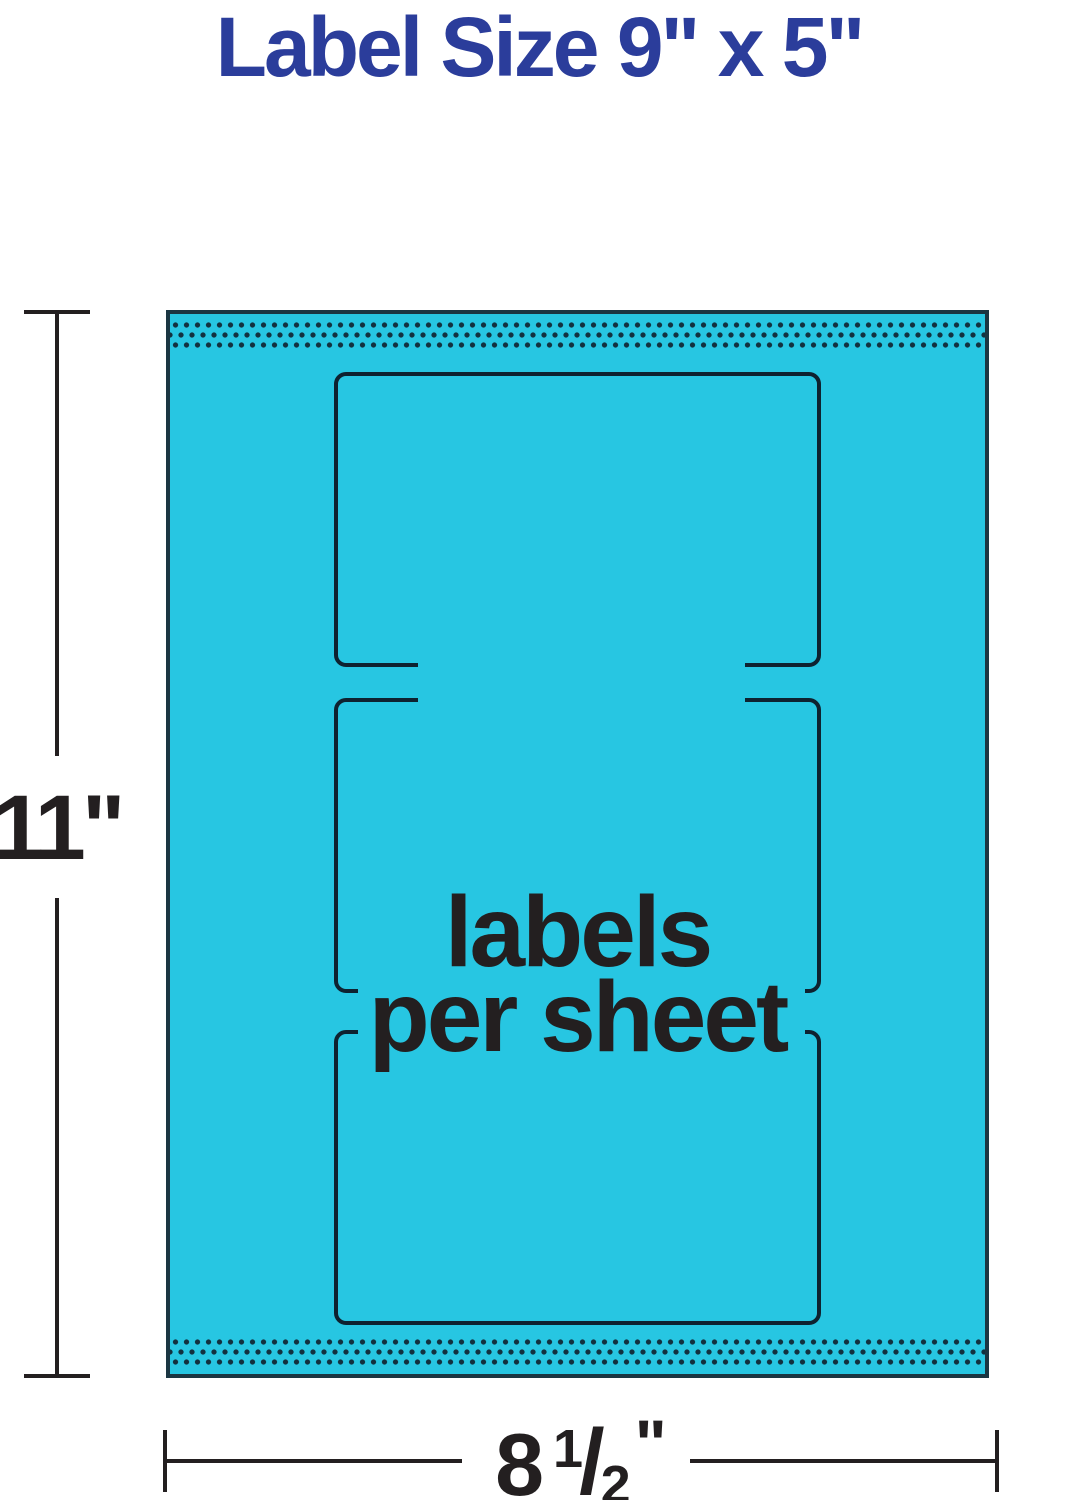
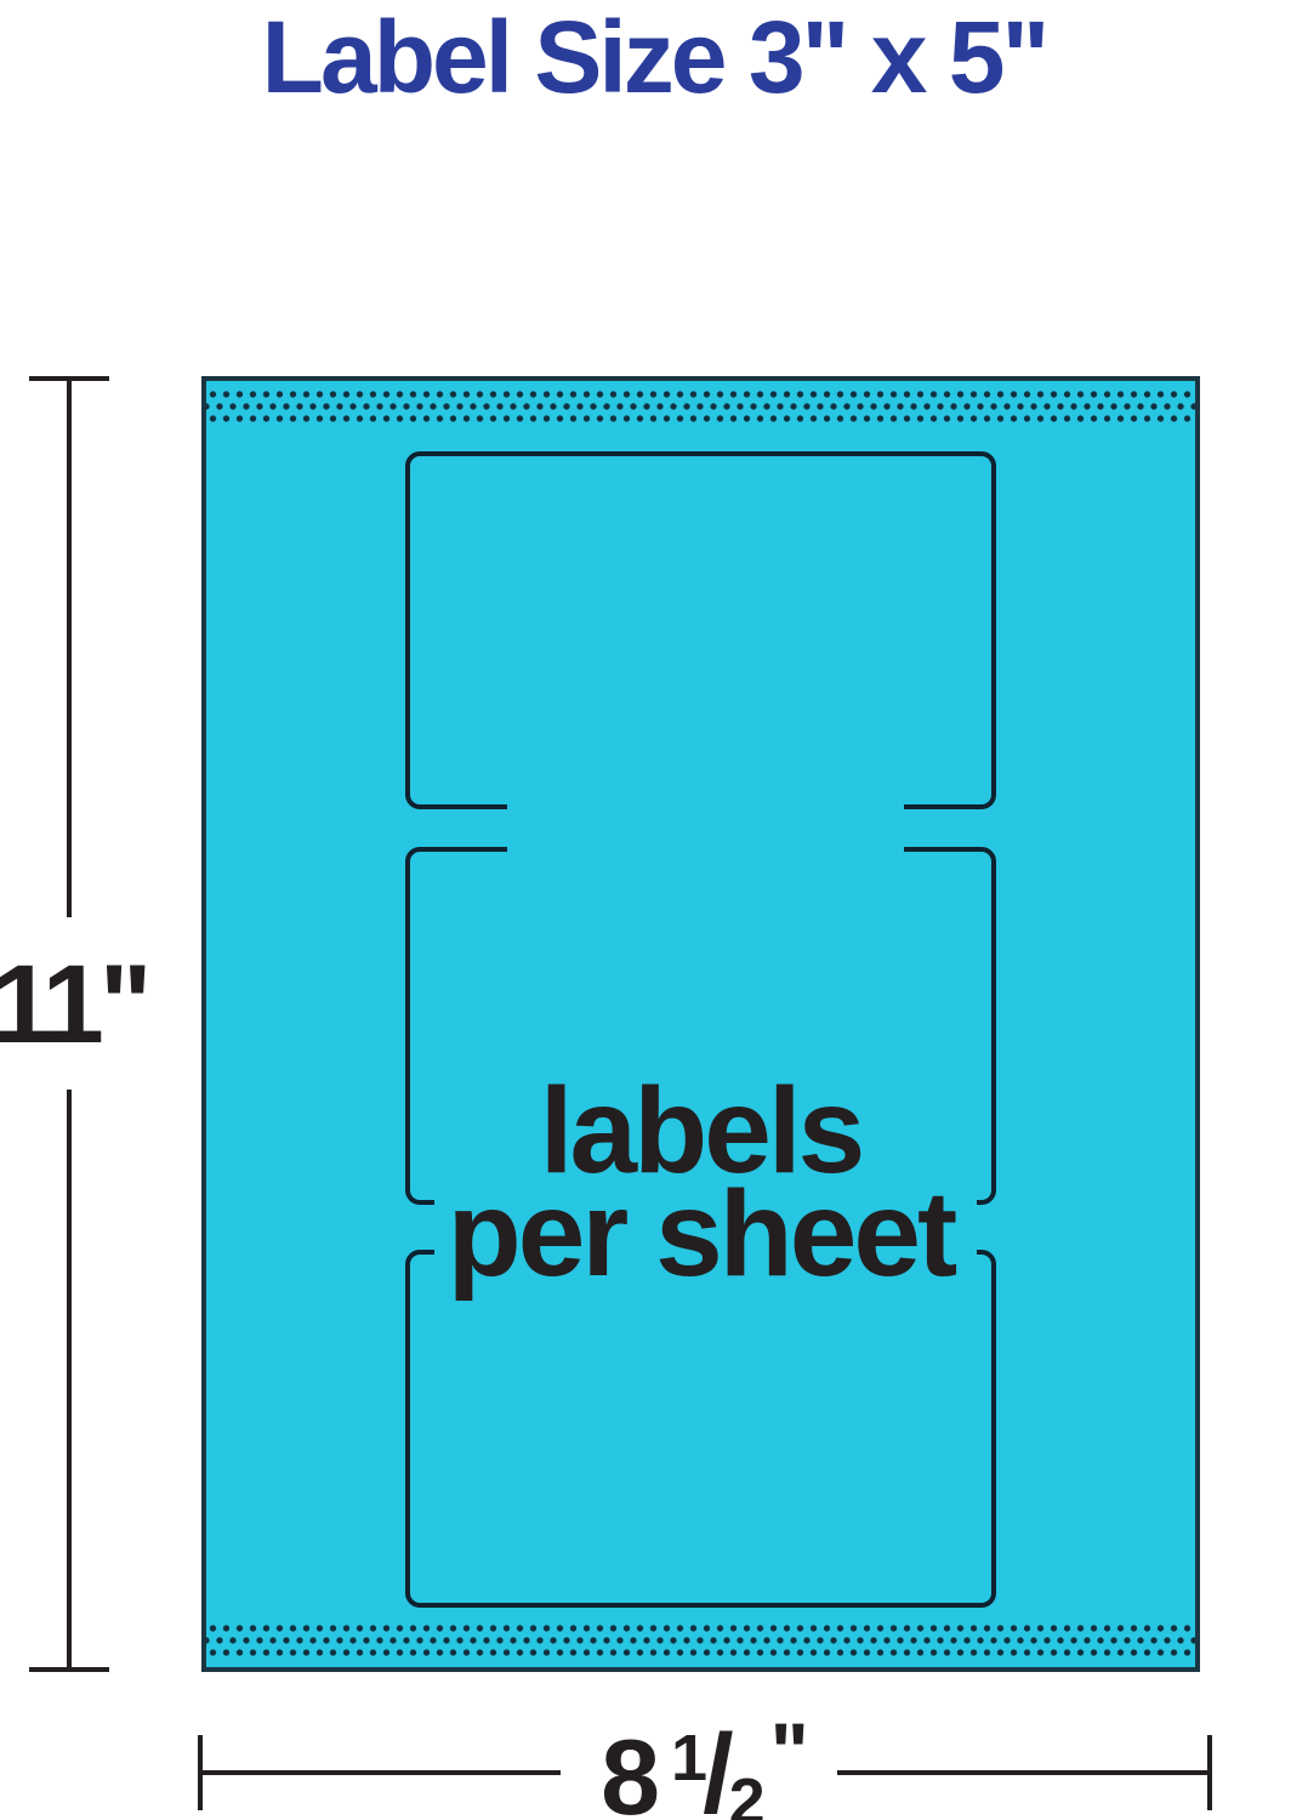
- Label Size 9" x 5"
+ Label Size 3" x 5"
  labels
  per sheet
  11"
  8 1/2"
